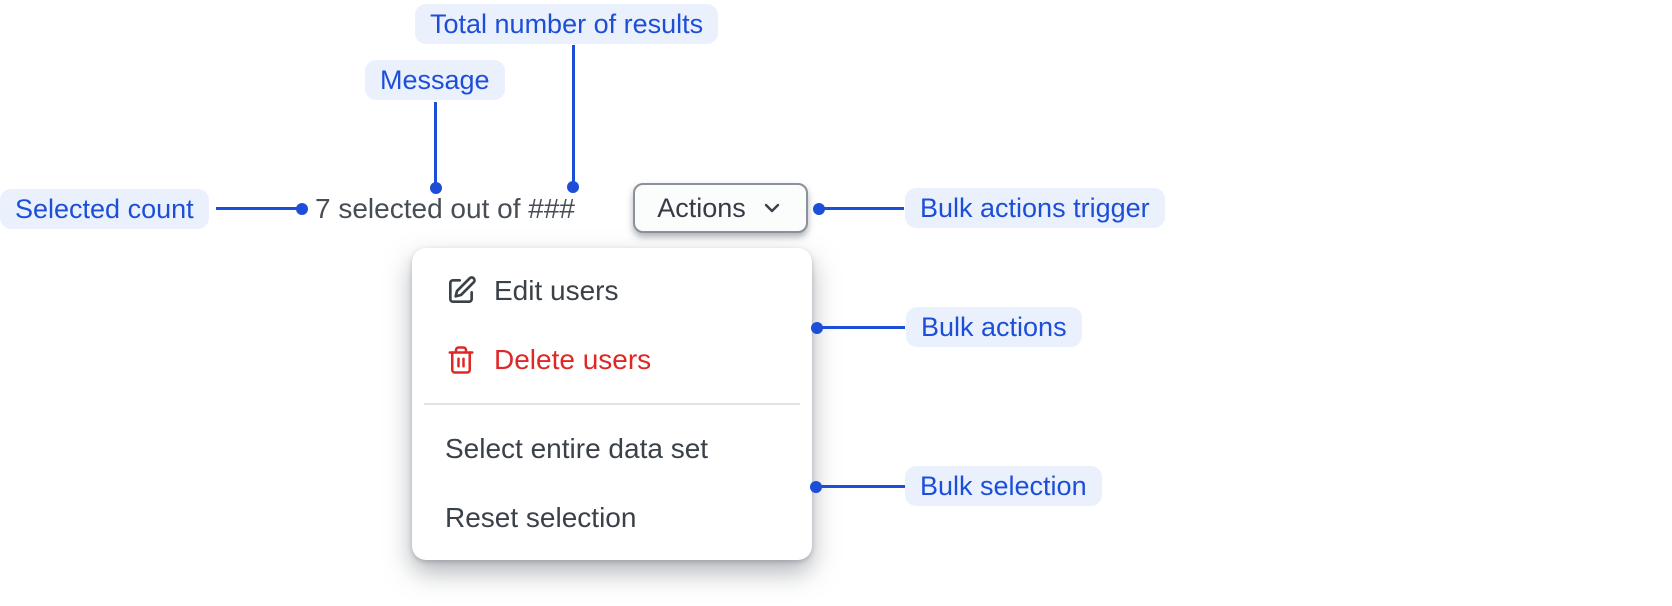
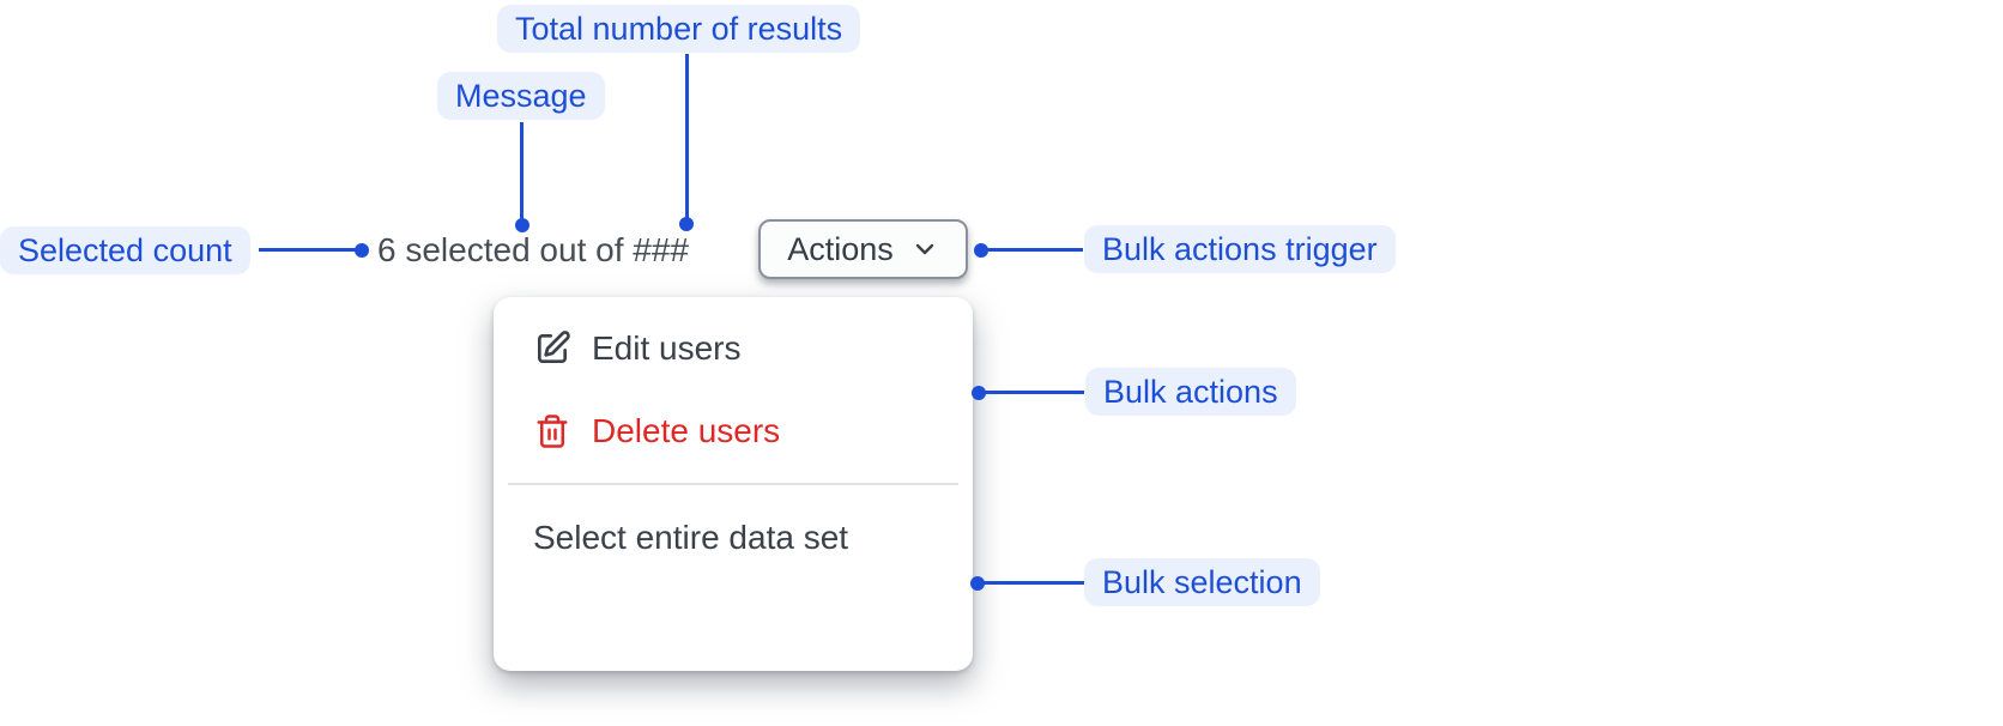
  Total number of results
  Message
  Selected count
- 7 selected out of ###
+ 6 selected out of ###
  Actions
  Bulk actions trigger
  Edit users
  Delete users
  Select entire data set
- Reset selection
  Bulk actions
  Bulk selection
